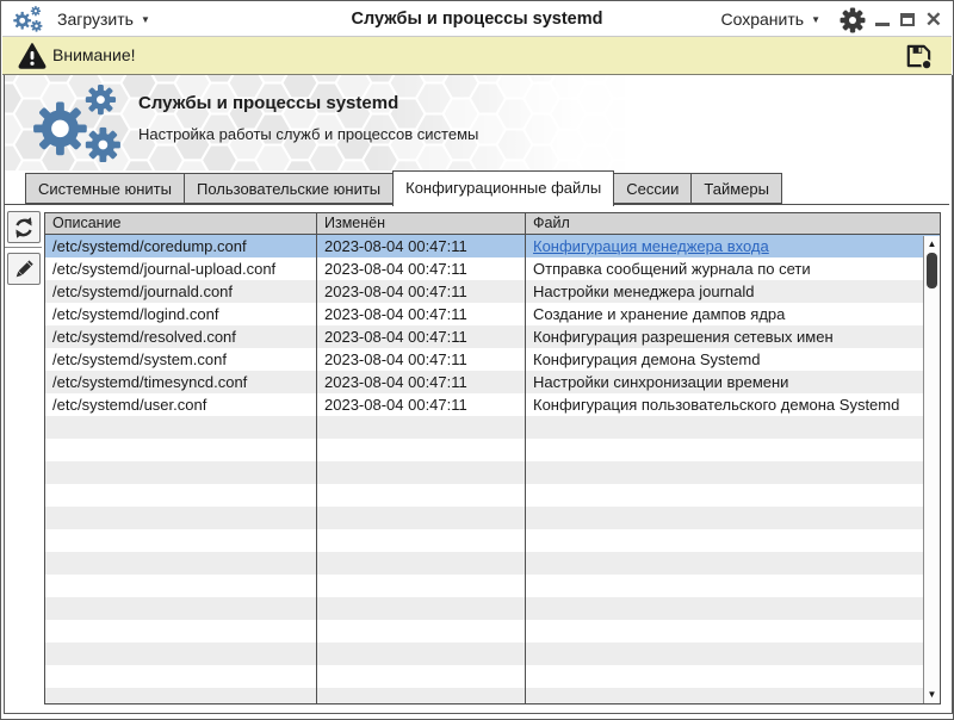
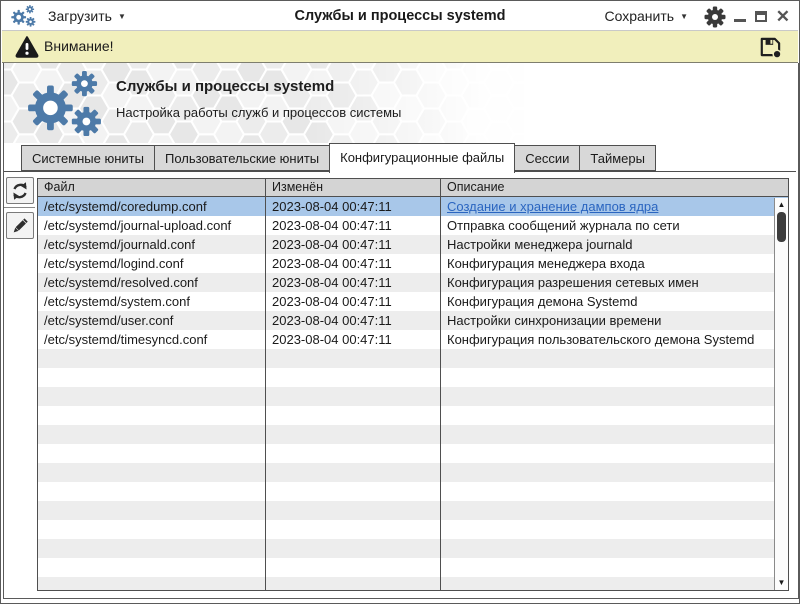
  Загрузить
  ▼
  Службы и процессы systemd
  Сохранить
  ▼
  ✕
  Внимание!
  Службы и процессы systemd
  Настройка работы служб и процессов системы
  Системные юниты
  Пользовательские юниты
  Конфигурационные файлы
  Сессии
  Таймеры
- Описание
+ Файл
  Изменён
- Файл
+ Описание
  /etc/systemd/coredump.conf
  2023-08-04 00:47:11
- Конфигурация менеджера входа
+ Создание и хранение дампов ядра
  /etc/systemd/journal-upload.conf
  2023-08-04 00:47:11
  Отправка сообщений журнала по сети
  /etc/systemd/journald.conf
  2023-08-04 00:47:11
  Настройки менеджера journald
  /etc/systemd/logind.conf
  2023-08-04 00:47:11
- Создание и хранение дампов ядра
+ Конфигурация менеджера входа
  /etc/systemd/resolved.conf
  2023-08-04 00:47:11
  Конфигурация разрешения сетевых имен
  /etc/systemd/system.conf
  2023-08-04 00:47:11
  Конфигурация демона Systemd
- /etc/systemd/timesyncd.conf
+ /etc/systemd/user.conf
  2023-08-04 00:47:11
  Настройки синхронизации времени
- /etc/systemd/user.conf
+ /etc/systemd/timesyncd.conf
  2023-08-04 00:47:11
  Конфигурация пользовательского демона Systemd
  ▲
  ▼
